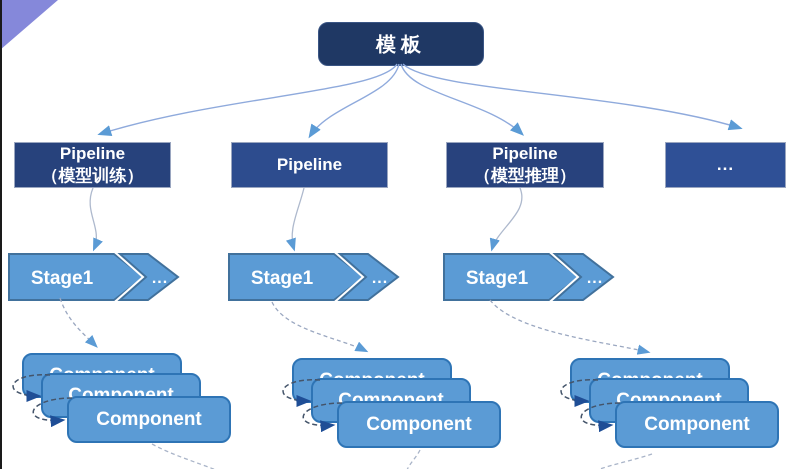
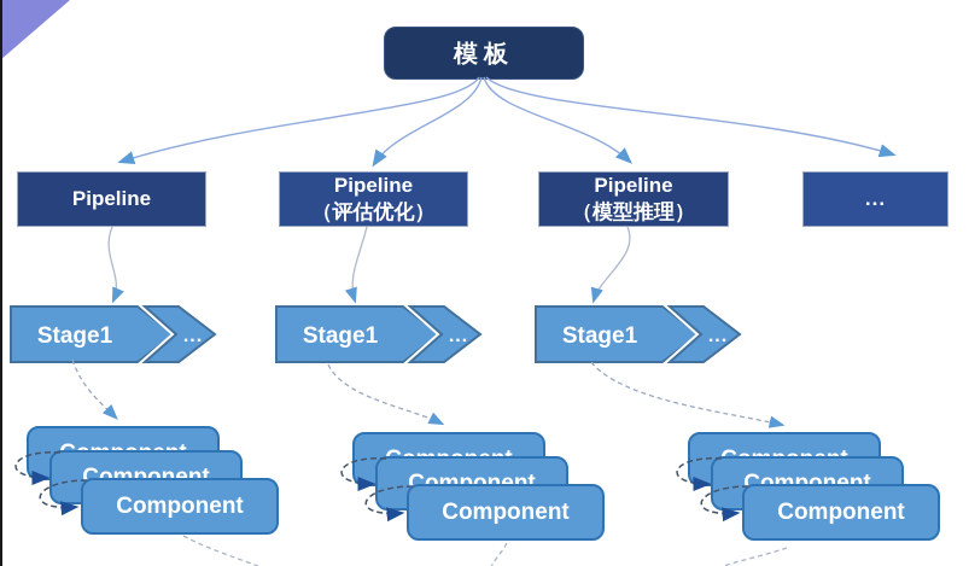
  模板
  Pipeline
- （模型训练）
  Pipeline
+ （评估优化）
  Pipeline
  （模型推理）
  ...
  Stage1
  ...
  Stage1
  ...
  Stage1
  ...
  Component
  Component
  Component
  Component
  Component
  Component
